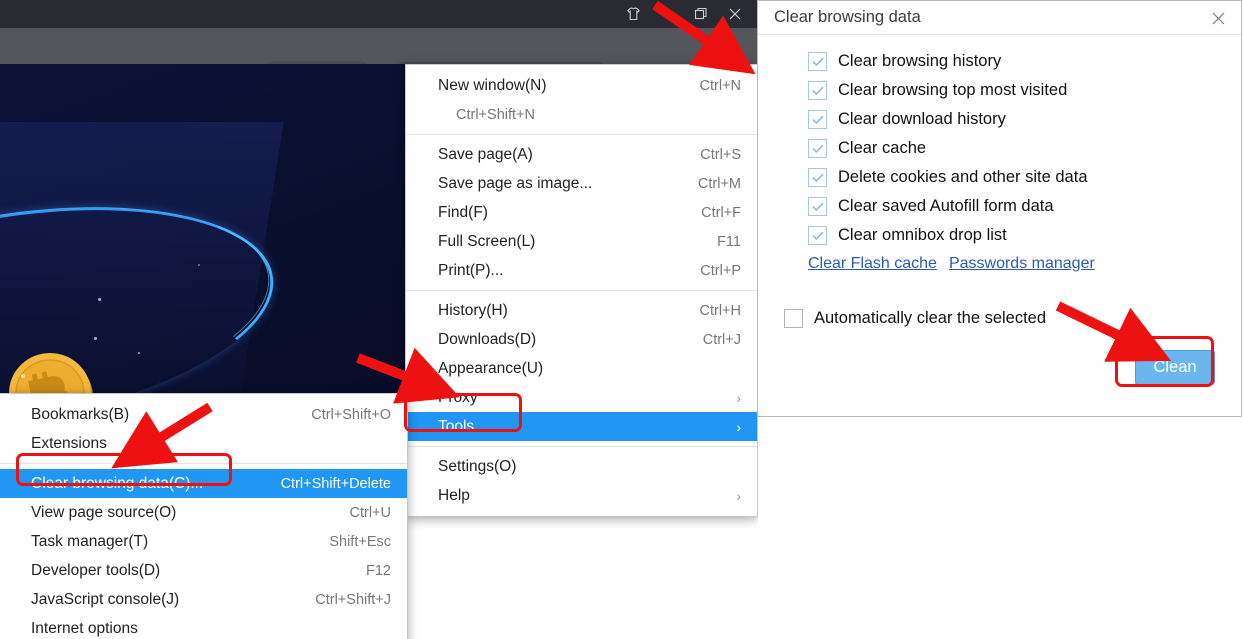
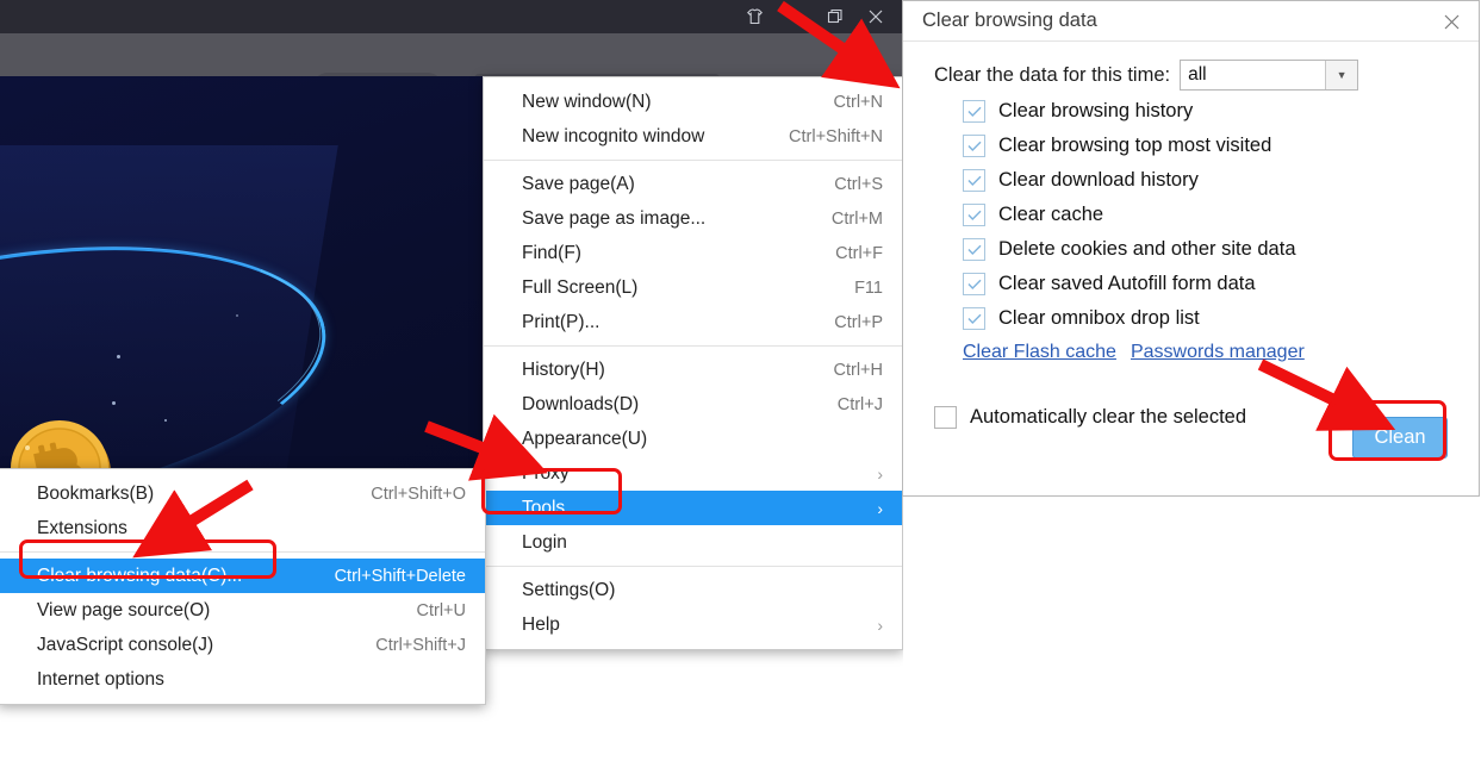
  New window(N)
  Ctrl+N
+ New incognito window
  Ctrl+Shift+N
  Save page(A)
  Ctrl+S
  Save page as image...
  Ctrl+M
  Find(F)
  Ctrl+F
  Full Screen(L)
  F11
  Print(P)...
  Ctrl+P
  History(H)
  Ctrl+H
  Downloads(D)
  Ctrl+J
  Appearance(U)
  Proxy
  ›
  Tools
  ›
+ Login
  Settings(O)
  Help
  ›
  Bookmarks(B)
  Ctrl+Shift+O
  Extensions
  Clear browsing data(C)...
  Ctrl+Shift+Delete
  View page source(O)
  Ctrl+U
- Task manager(T)
- Shift+Esc
- Developer tools(D)
- F12
  JavaScript console(J)
  Ctrl+Shift+J
  Internet options
  Clear browsing data
+ Clear the data for this time:
+ all
+ ▼
  Clear browsing history
  Clear browsing top most visited
  Clear download history
  Clear cache
  Delete cookies and other site data
  Clear saved Autofill form data
  Clear omnibox drop list
  Clear Flash cache
  Passwords manager
  Automatically clear the selected
  Clean
